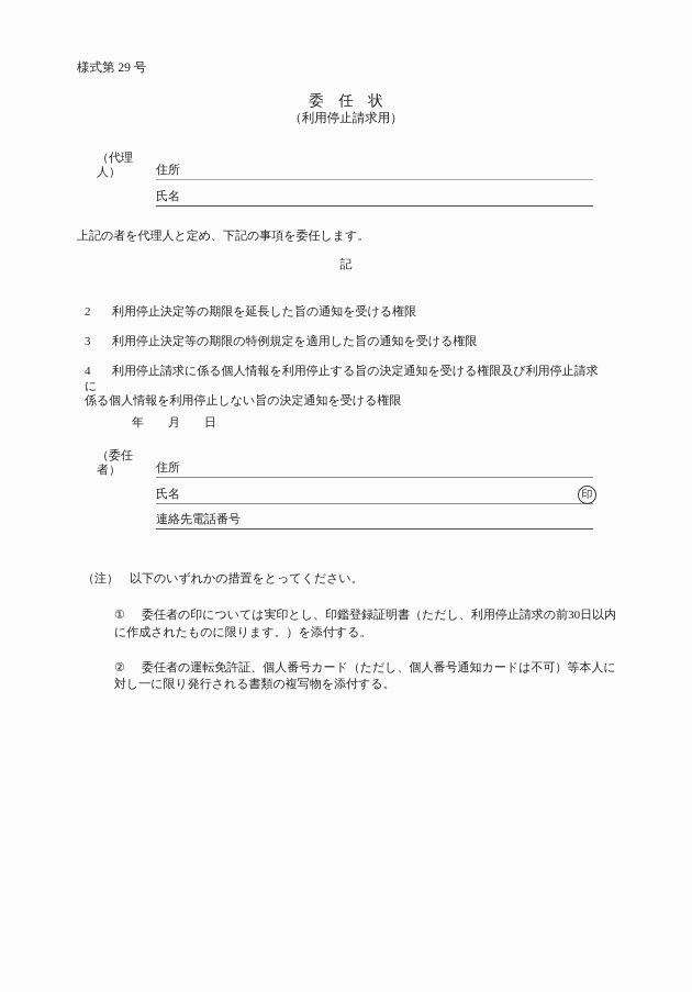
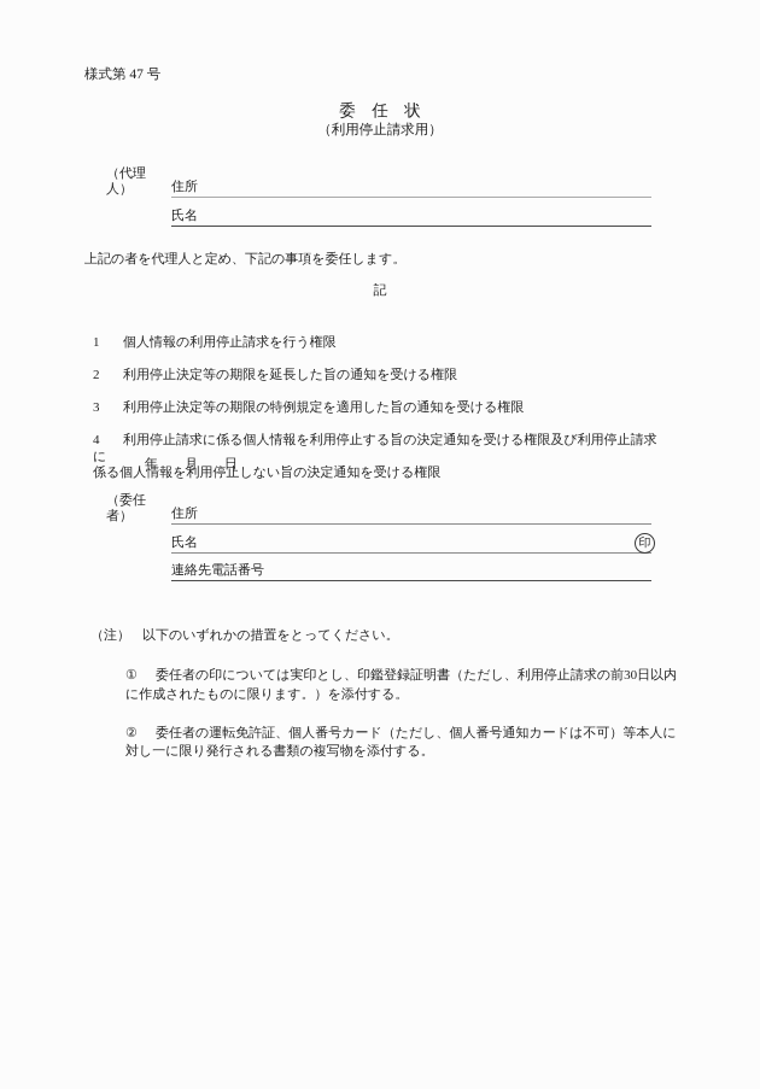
- 様式第 29 号
+ 様式第 47 号
  委 任 状
  （利用停止請求用）
  （代理人）
  住所
  氏名
  上記の者を代理人と定め、下記の事項を委任します。
  記
+ 1 個人情報の利用停止請求を行う権限
  2 利用停止決定等の期限を延長した旨の通知を受ける権限
  3 利用停止決定等の期限の特例規定を適用した旨の通知を受ける権限
  4 利用停止請求に係る個人情報を利用停止する旨の決定通知を受ける権限及び利用停止請求に
  係る個人情報を利用停止しない旨の決定通知を受ける権限
  年 月 日
  （委任者）
  住所
  氏名
  印
  連絡先電話番号
  （注）
  以下のいずれかの措置をとってください。
  ① 委任者の印については実印とし、印鑑登録証明書（ただし、利用停止請求の前30日以内
  に作成されたものに限ります。）を添付する。
  ② 委任者の運転免許証、個人番号カード（ただし、個人番号通知カードは不可）等本人に
  対し一に限り発行される書類の複写物を添付する。
